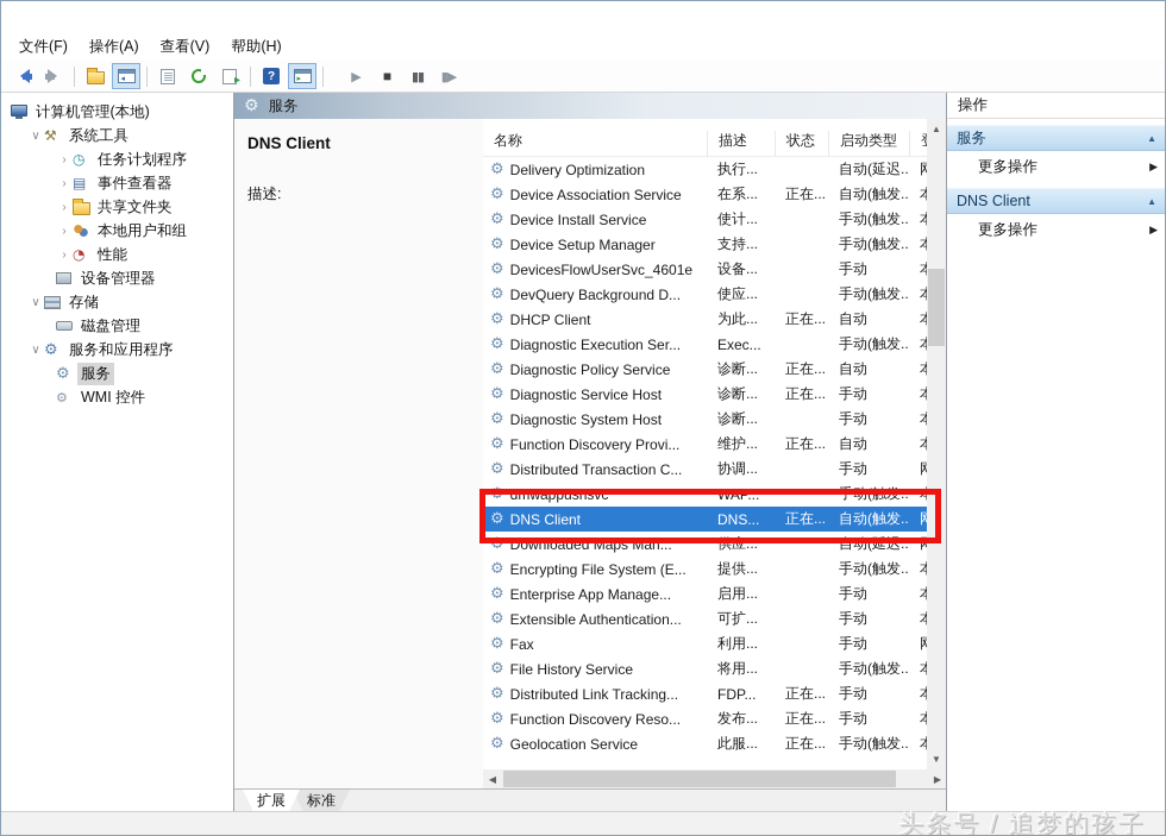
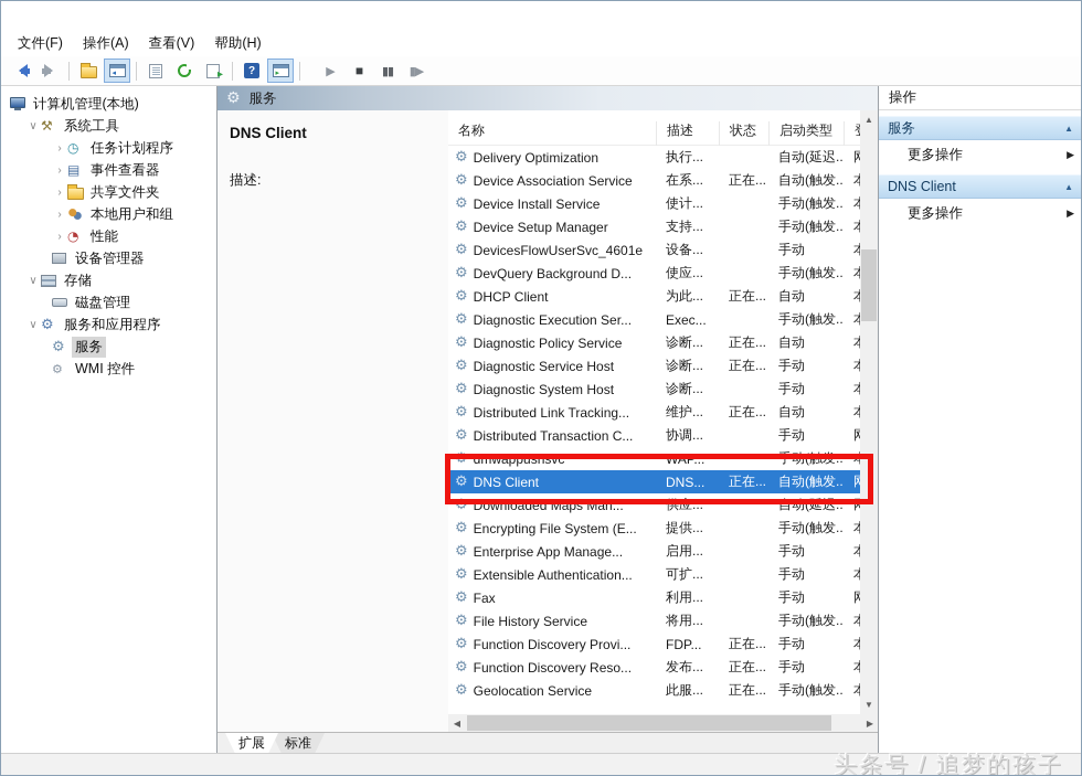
  文件(F)
  操作(A)
  查看(V)
  帮助(H)
  ?
  ▶
  ■
  ▮▮
  ▮▶
  计算机管理(本地)
  ∨
  ⚒
  系统工具
  ›
  ◷
  任务计划程序
  ›
  ▤
  事件查看器
  ›
  共享文件夹
  ›
  本地用户和组
  ›
  ◔
  性能
  设备管理器
  ∨
  存储
  磁盘管理
  ∨
  ⚙
  服务和应用程序
  ⚙
  服务
  ⚙
  WMI 控件
  ⚙
  服务
  DNS Client
  描述:
  名称
  描述
  状态
  启动类型
  ⚙
  Delivery Optimization
  执行...
  自动(延迟..
  ⚙
  Device Association Service
  在系...
  正在...
  自动(触发..
  ⚙
  Device Install Service
  使计...
  手动(触发..
  ⚙
  Device Setup Manager
  支持...
  手动(触发..
  ⚙
  DevicesFlowUserSvc_4601e
  设备...
  手动
  ⚙
  DevQuery Background D...
  使应...
  手动(触发..
  ⚙
  DHCP Client
  为此...
  正在...
  自动
  ⚙
  Diagnostic Execution Ser...
  Exec...
  手动(触发..
  ⚙
  Diagnostic Policy Service
  诊断...
  正在...
  自动
  ⚙
  Diagnostic Service Host
  诊断...
  正在...
  手动
  ⚙
  Diagnostic System Host
  诊断...
  手动
  ⚙
- Function Discovery Provi...
+ Distributed Link Tracking...
  维护...
  正在...
  自动
  ⚙
  Distributed Transaction C...
  协调...
  手动
  ⚙
  dmwappushsvc
  WAP...
  手动(触发..
  ⚙
  DNS Client
  DNS...
  正在...
  自动(触发..
  ⚙
  Downloaded Maps Man...
  供应...
  自动(延迟..
  ⚙
  Encrypting File System (E...
  提供...
  手动(触发..
  ⚙
  Enterprise App Manage...
  启用...
  手动
  ⚙
  Extensible Authentication...
  可扩...
  手动
  ⚙
  Fax
  利用...
  手动
  ⚙
  File History Service
  将用...
  手动(触发..
  ⚙
- Distributed Link Tracking...
+ Function Discovery Provi...
  FDP...
  正在...
  手动
  ⚙
  Function Discovery Reso...
  发布...
  正在...
  手动
  ⚙
  Geolocation Service
  此服...
  正在...
  手动(触发..
  ▲
  ▼
  ◀
  ▶
  扩展
  标准
  操作
  服务
  ▲
  更多操作
  ▶
  DNS Client
  ▲
  更多操作
  ▶
  头条号 / 追梦的孩子
